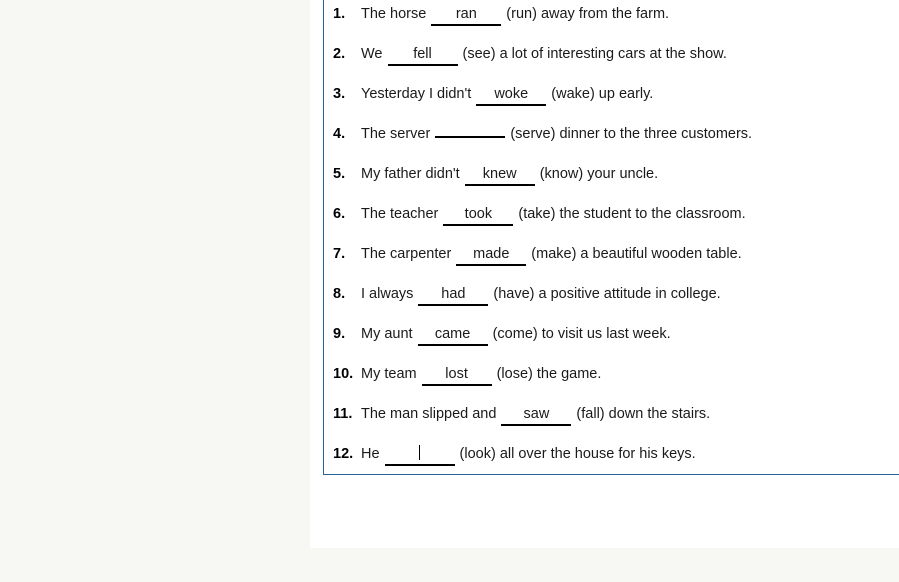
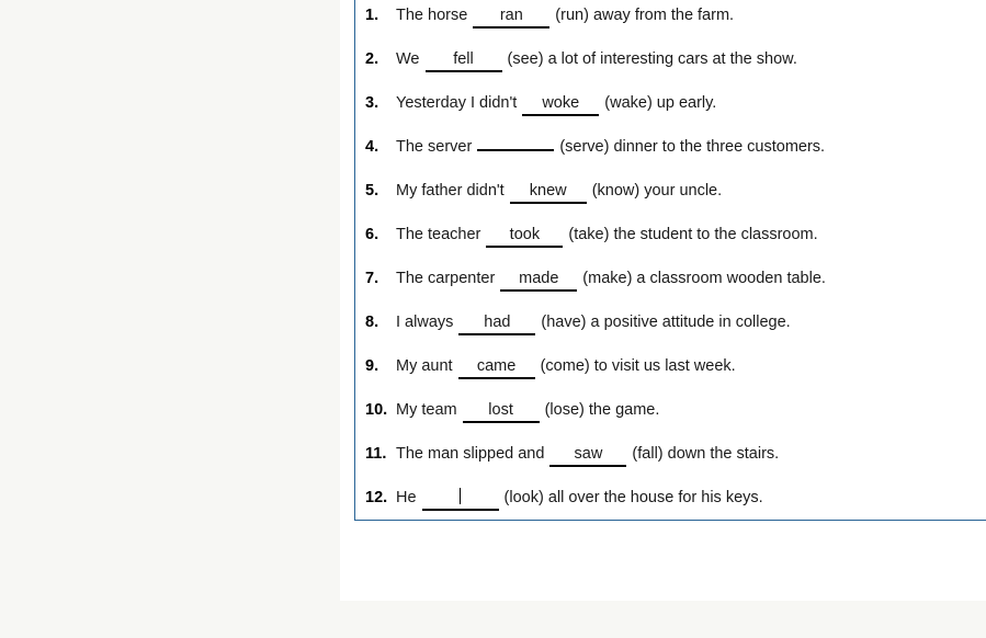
  1.
  The horse
  ran
  (run) away from the farm.
  2.
  We
  fell
  (see) a lot of interesting cars at the show.
  3.
  Yesterday I didn't
  woke
  (wake) up early.
  4.
  The server
  (serve) dinner to the three customers.
  5.
  My father didn't
  knew
  (know) your uncle.
  6.
  The teacher
  took
  (take) the student to the classroom.
  7.
  The carpenter
  made
- (make) a beautiful wooden table.
+ (make) a classroom wooden table.
  8.
  I always
  had
  (have) a positive attitude in college.
  9.
  My aunt
  came
  (come) to visit us last week.
  10.
  My team
  lost
  (lose) the game.
  11.
  The man slipped and
  saw
  (fall) down the stairs.
  12.
  He
  (look) all over the house for his keys.
